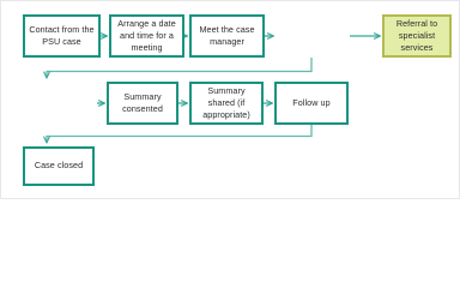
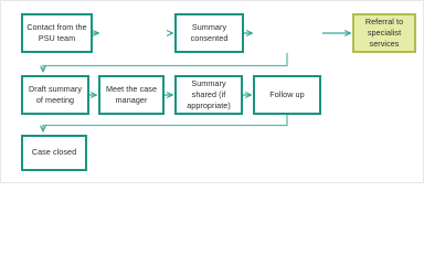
- Contact from the PSU case
+ Contact from the PSU team
- Arrange a date and time for a meeting
- Meet the case manager
+ Summary consented
  Referral to specialist services
+ Draft summary of meeting
- Summary consented
+ Meet the case manager
  Summary shared (if appropriate)
  Follow up
  Case closed
